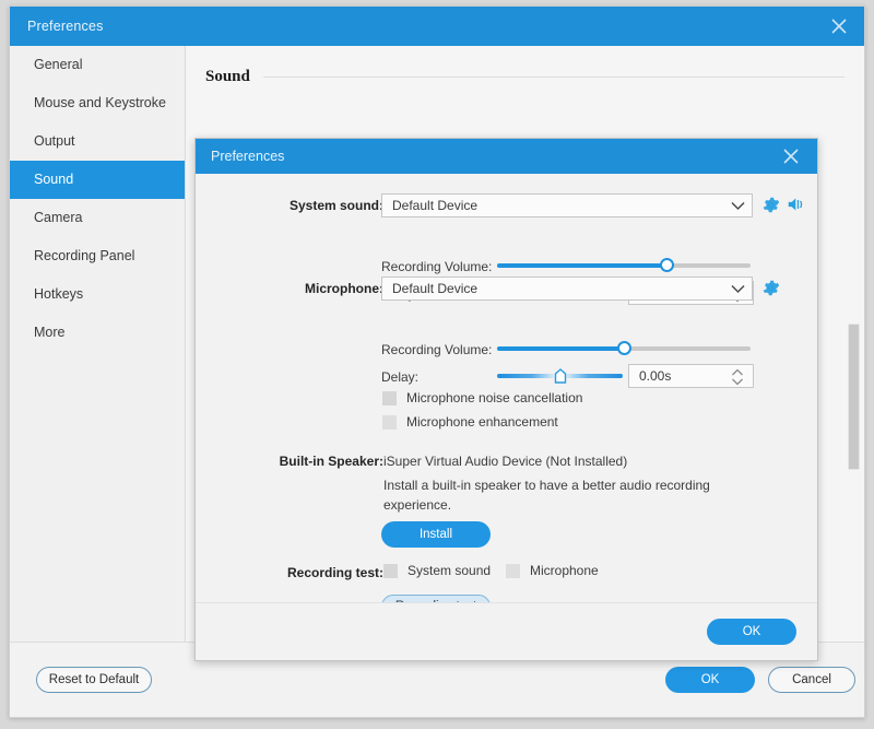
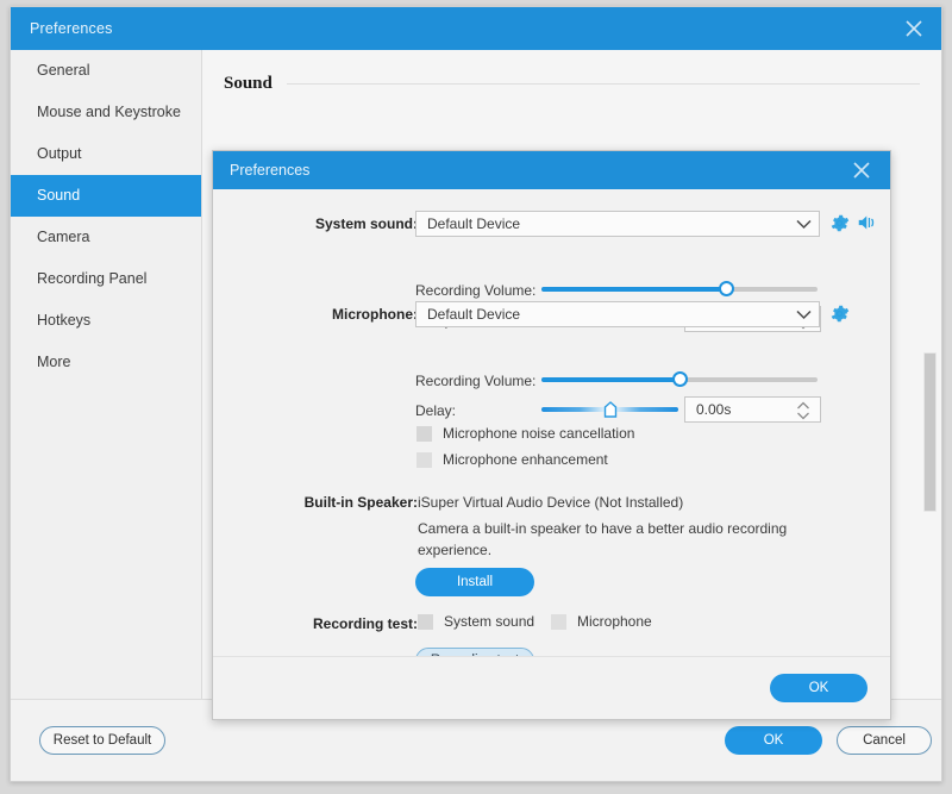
  Preferences
  General
  Mouse and Keystroke
  Output
  Sound
  Camera
  Recording Panel
  Hotkeys
  More
  Sound
  Reset to Default
  OK
  Cancel
  Preferences
  System sound
  Default Device
  Recording Volume:
  Microphone
  Default Device
  Recording Volume:
  Delay:
  0.00s
  Microphone noise cancellation
  Microphone enhancement
  Built-in Speaker:
  iSuper Virtual Audio Device (Not Installed)
- Install a built-in speaker to have a better audio recording
+ Camera a built-in speaker to have a better audio recording
  experience.
  Install
  Recording test:
  System sound
  Microphone
  OK
